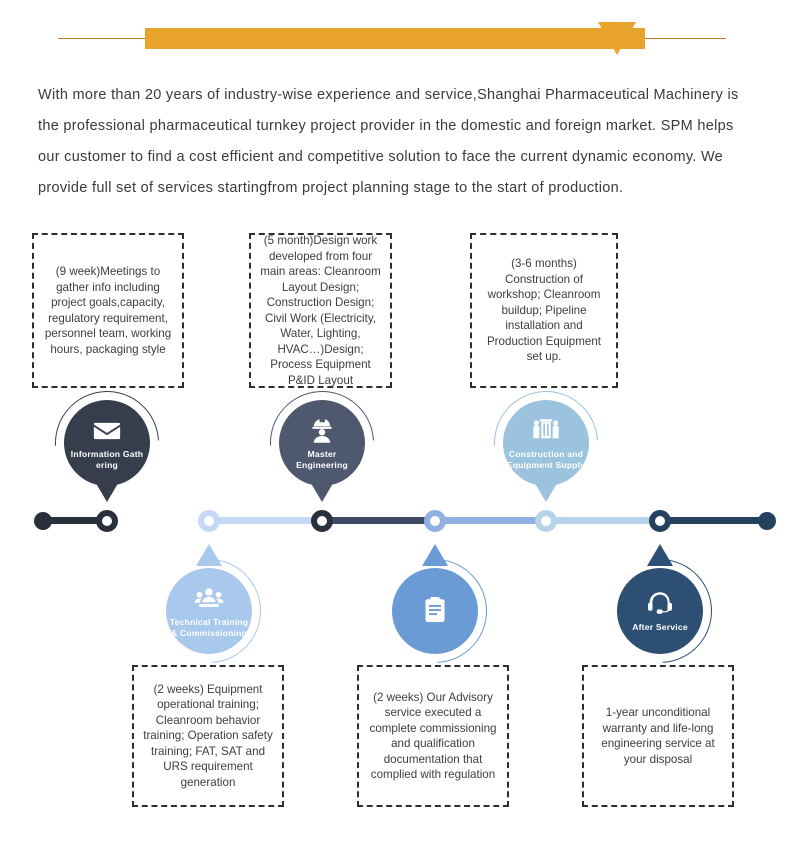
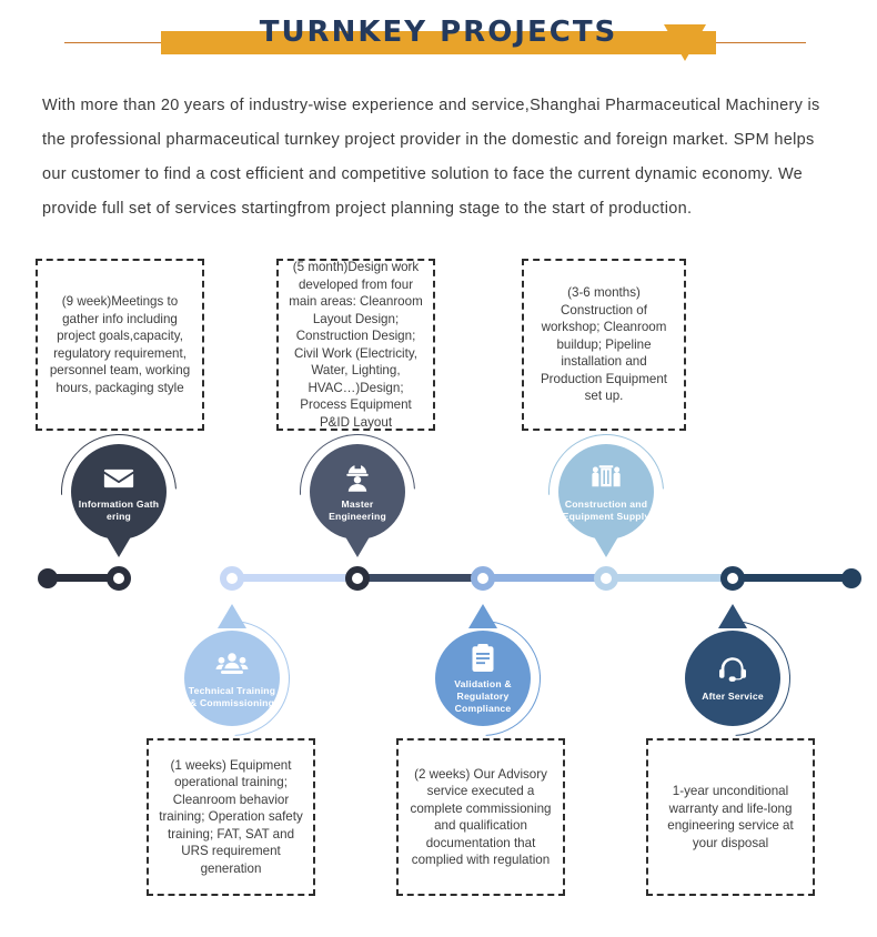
+ TURNKEY PROJECTS
  With more than 20 years of industry-wise experience and service,Shanghai Pharmaceutical Machinery is the professional pharmaceutical turnkey project provider in the domestic and foreign market. SPM helps our customer to find a cost efficient and competitive solution to face the current dynamic economy. We provide full set of services startingfrom project planning stage to the start of production.
  (9 week)Meetings to gather info including project goals,capacity, regulatory requirement, personnel team, working hours, packaging style
  (5 month)Design work developed from four main areas: Cleanroom Layout Design; Construction Design; Civil Work (Electricity, Water, Lighting, HVAC…)Design; Process Equipment P&ID Layout
  (3-6 months) Construction of workshop; Cleanroom buildup; Pipeline installation and Production Equipment set up.
- (2 weeks) Equipment operational training; Cleanroom behavior training; Operation safety training; FAT, SAT and URS requirement generation
+ (1 weeks) Equipment operational training; Cleanroom behavior training; Operation safety training; FAT, SAT and URS requirement generation
  (2 weeks) Our Advisory service executed a complete commissioning and qualification documentation that complied with regulation
  1-year unconditional warranty and life-long engineering service at your disposal
  Information Gath ering
  Master Engineering
  Construction and Equipment Supply
  Technical Training & Commissioning
+ Validation & Regulatory Compliance
  After Service
